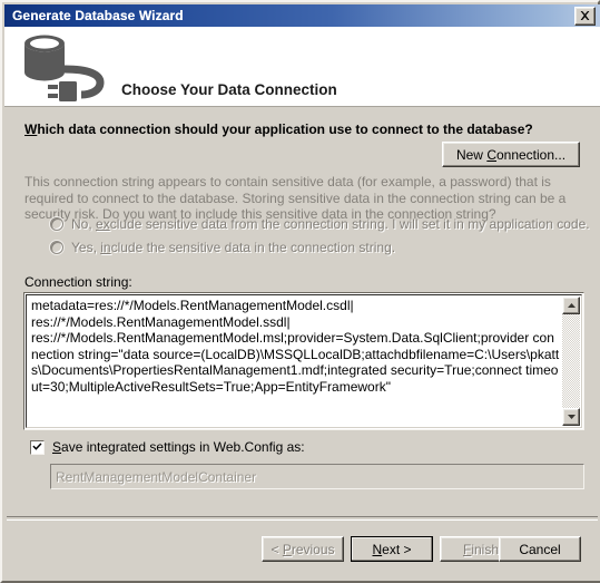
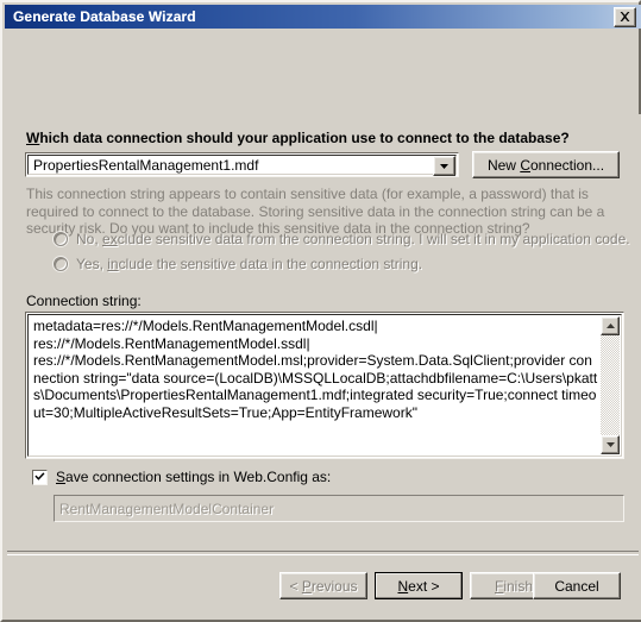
  Generate Database Wizard
- Choose Your Data Connection
  Which data connection should your application use to connect to the database?
+ PropertiesRentalManagement1.mdf
  New Connection...
  This connection string appears to contain sensitive data (for example, a password) that is required to connect to the database. Storing sensitive data in the connection string can be a security risk. Do you want to include this sensitive data in the connection string?
  No, exclude sensitive data from the connection string. I will set it in my application code.
  Yes, include the sensitive data in the connection string.
  Connection string:
  metadata=res://*/Models.RentManagementModel.csdl|
  res://*/Models.RentManagementModel.ssdl|
  res://*/Models.RentManagementModel.msl;provider=System.Data.SqlClient;provider connection string="data source=(LocalDB)\MSSQLLocalDB;attachdbfilename=C:\Users\pkatts\Documents\PropertiesRentalManagement1.mdf;integrated security=True;connect timeout=30;MultipleActiveResultSets=True;App=EntityFramework"
- Save integrated settings in Web.Config as:
+ Save connection settings in Web.Config as:
  RentManagementModelContainer
  < Previous
  Next >
  Finish
  Cancel
